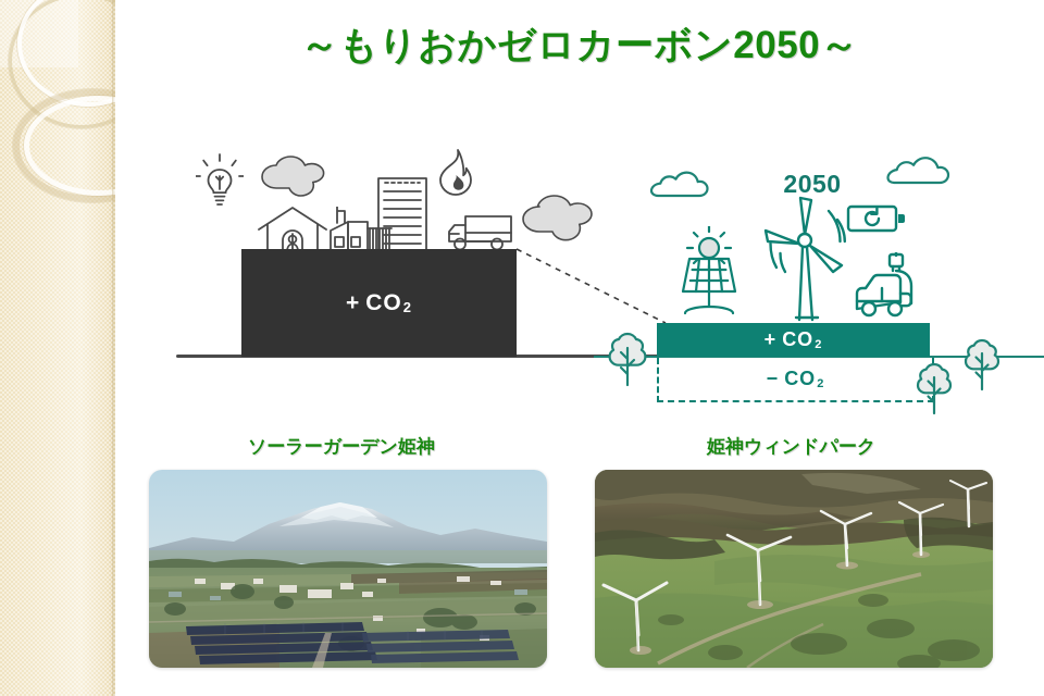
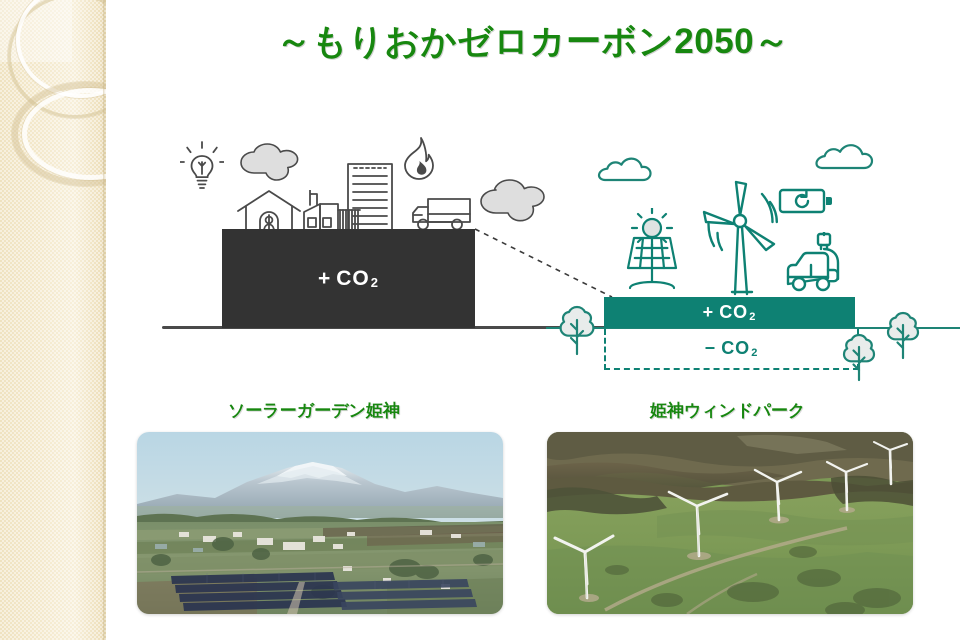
  ～もりおかゼロカーボン2050～
  + CO2
- 2050
  + CO2
  − CO2
  ソーラーガーデン姫神
  姫神ウィンドパーク
